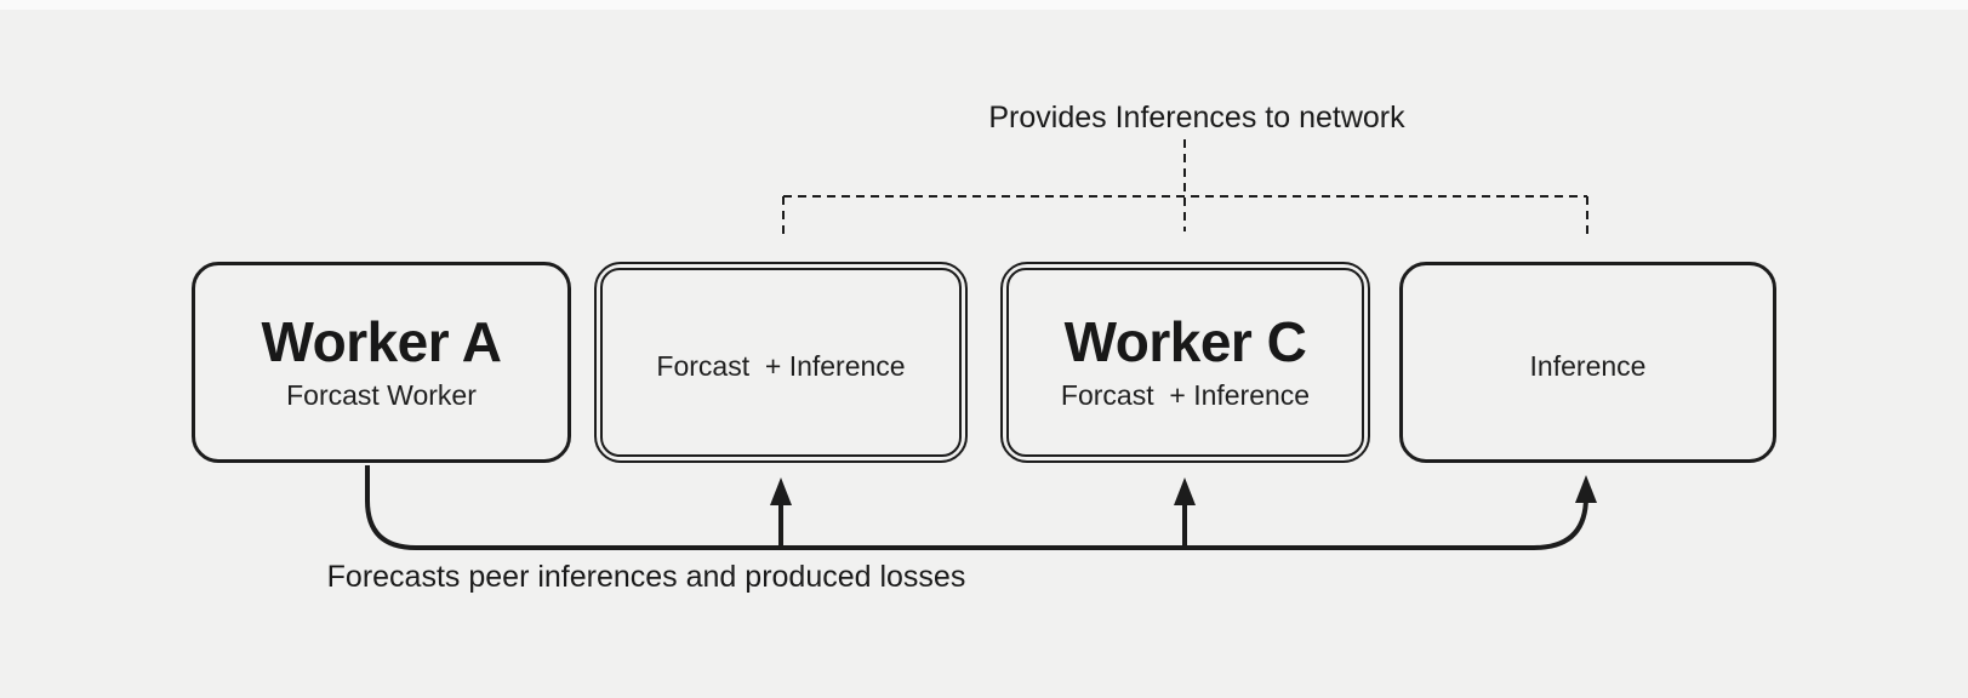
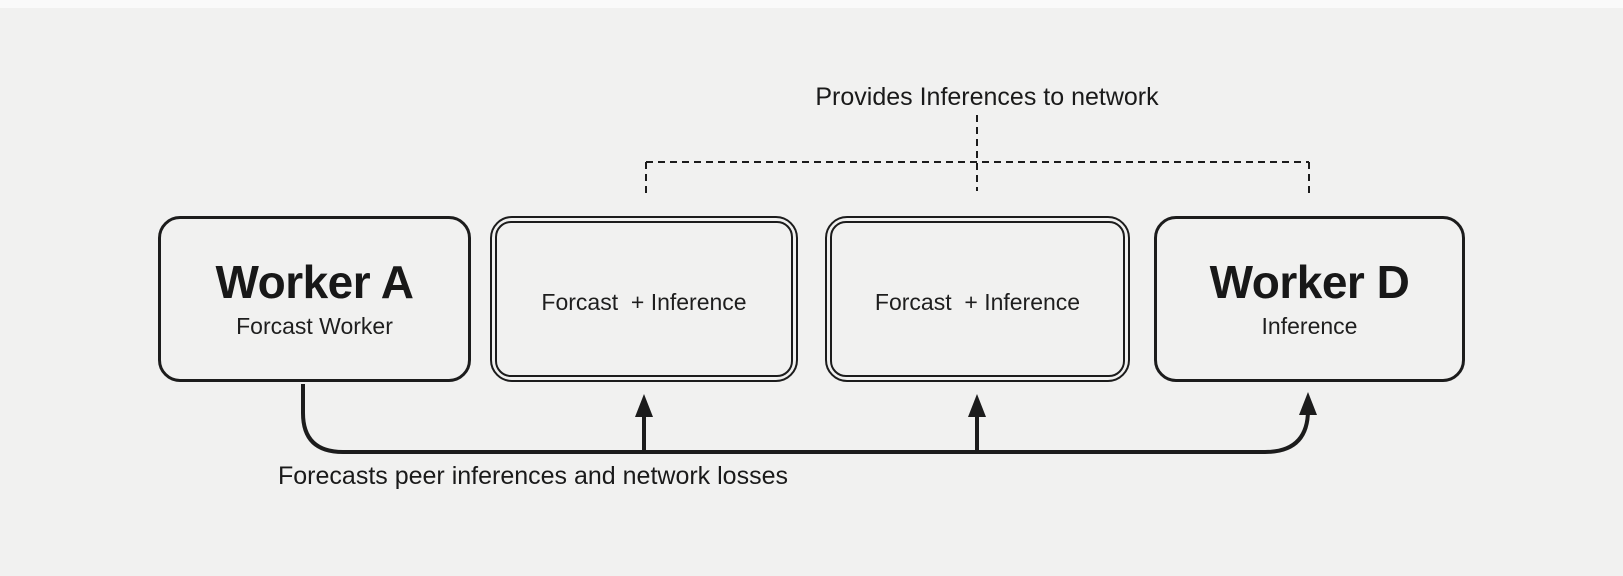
  Provides Inferences to network
  Worker A
  Forcast Worker
  Forcast + Inference
- Worker C
  Forcast + Inference
+ Worker D
  Inference
- Forecasts peer inferences and produced losses
+ Forecasts peer inferences and network losses
